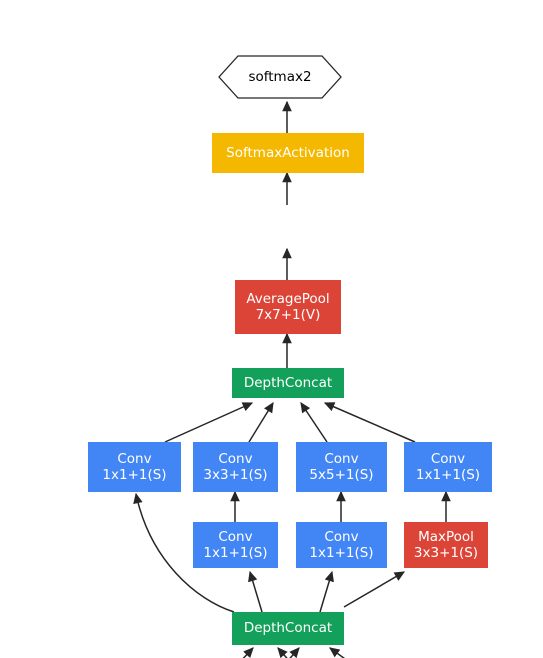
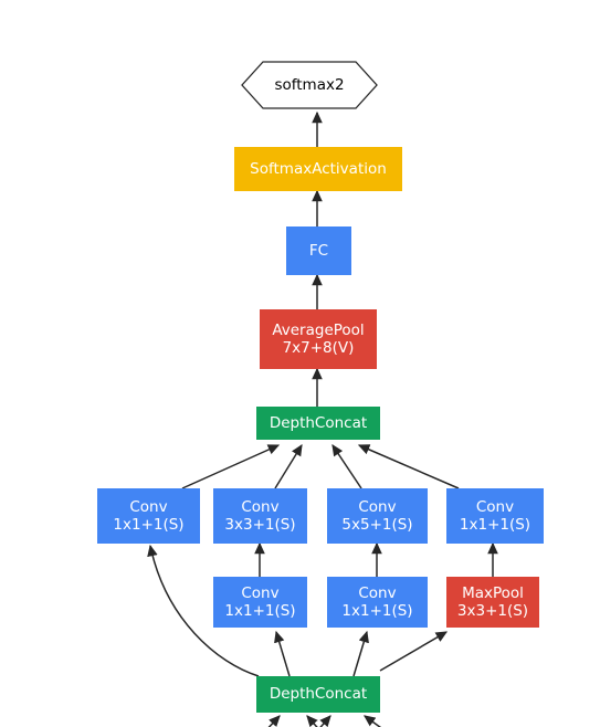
  softmax2
  SoftmaxActivation
+ FC
  AveragePool
- 7x7+1(V)
+ 7x7+8(V)
  DepthConcat
  Conv
  1x1+1(S)
  Conv
  3x3+1(S)
  Conv
  5x5+1(S)
  Conv
  1x1+1(S)
  Conv
  1x1+1(S)
  Conv
  1x1+1(S)
  MaxPool
  3x3+1(S)
  DepthConcat
